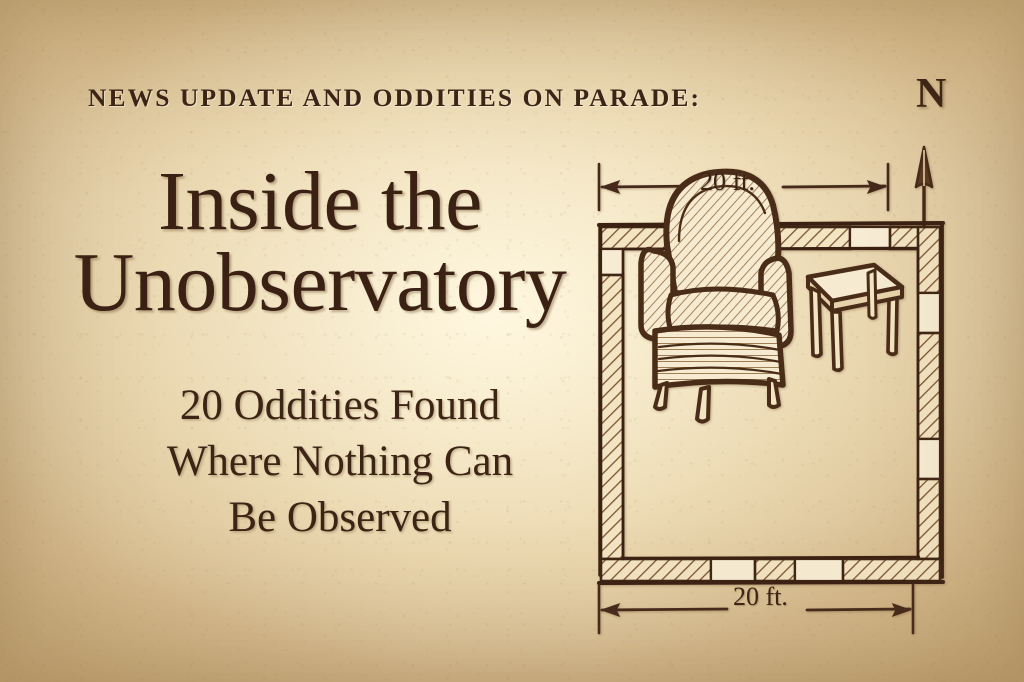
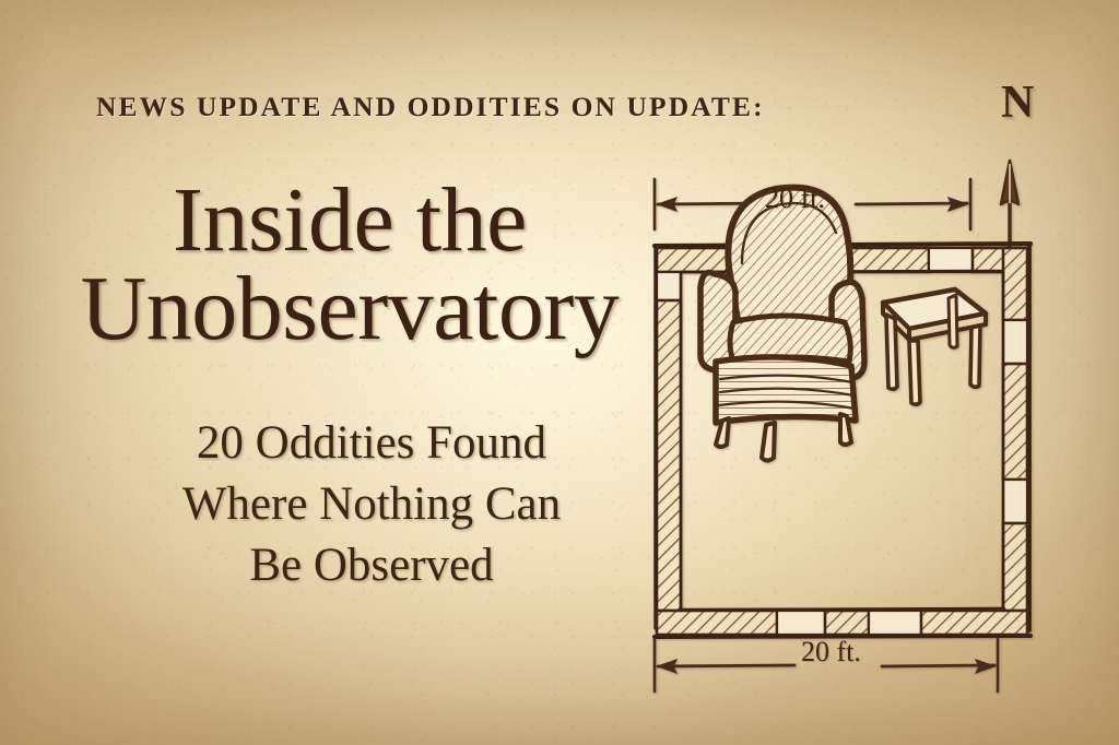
- NEWS UPDATE AND ODDITIES ON PARADE:
+ NEWS UPDATE AND ODDITIES ON UPDATE:
  Inside the
  Unobservatory
  20 Oddities Found
  Where Nothing Can
  Be Observed
  N
  20 ft.
  20 ft.
